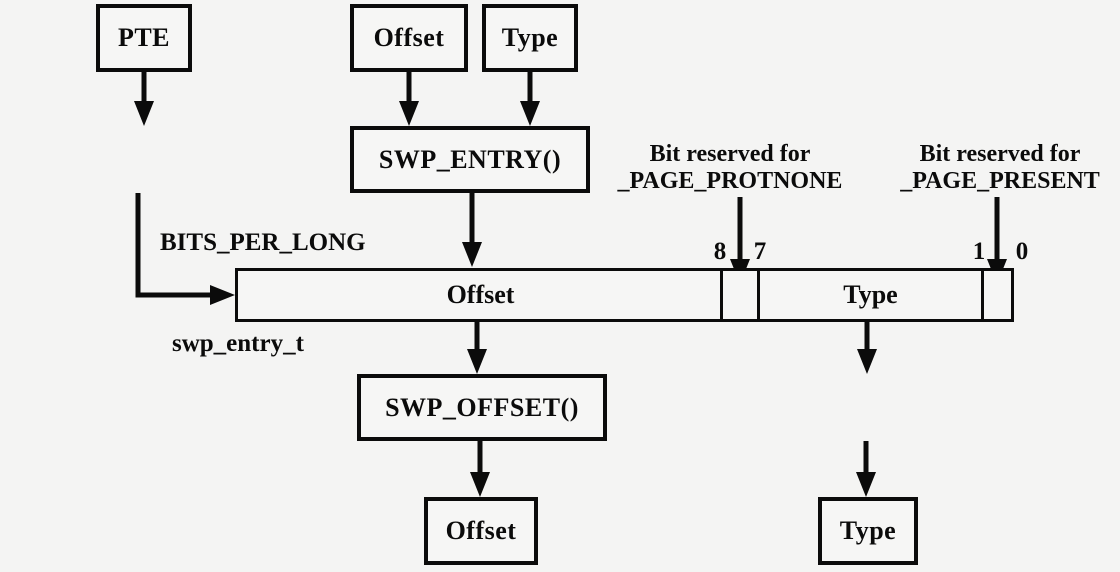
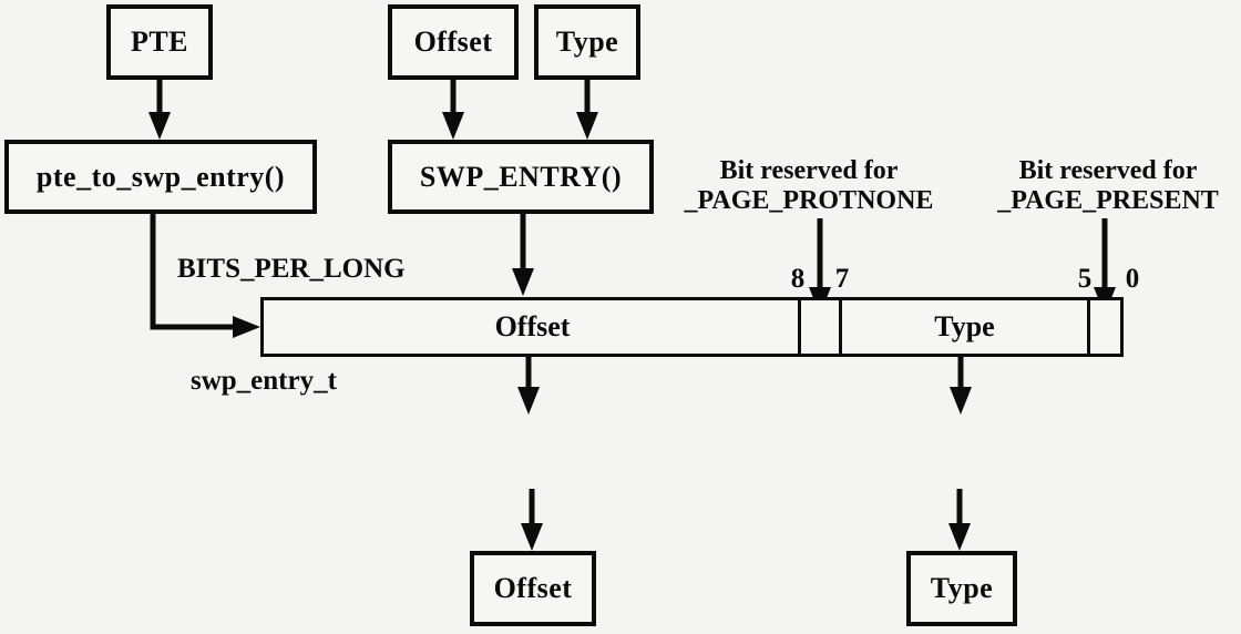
  PTE
  Offset
  Type
+ pte_to_swp_entry()
  SWP_ENTRY()
  Bit reserved for
  _PAGE_PROTNONE
  Bit reserved for
  _PAGE_PRESENT
  BITS_PER_LONG
  swp_entry_t
  8
  7
- 1
+ 5
  0
  Offset
  Type
- SWP_OFFSET()
  Offset
  Type
